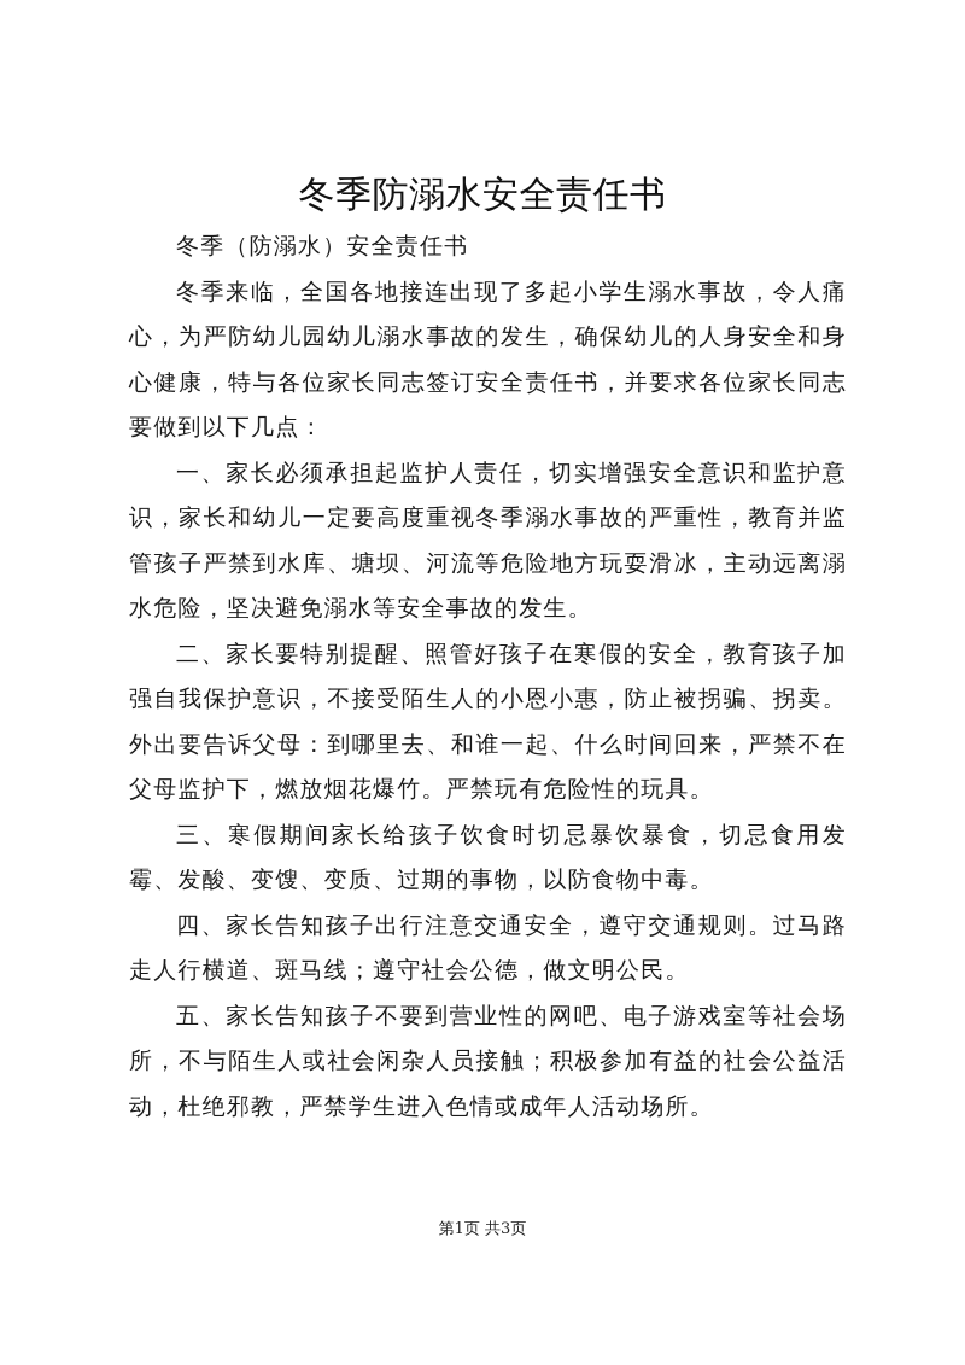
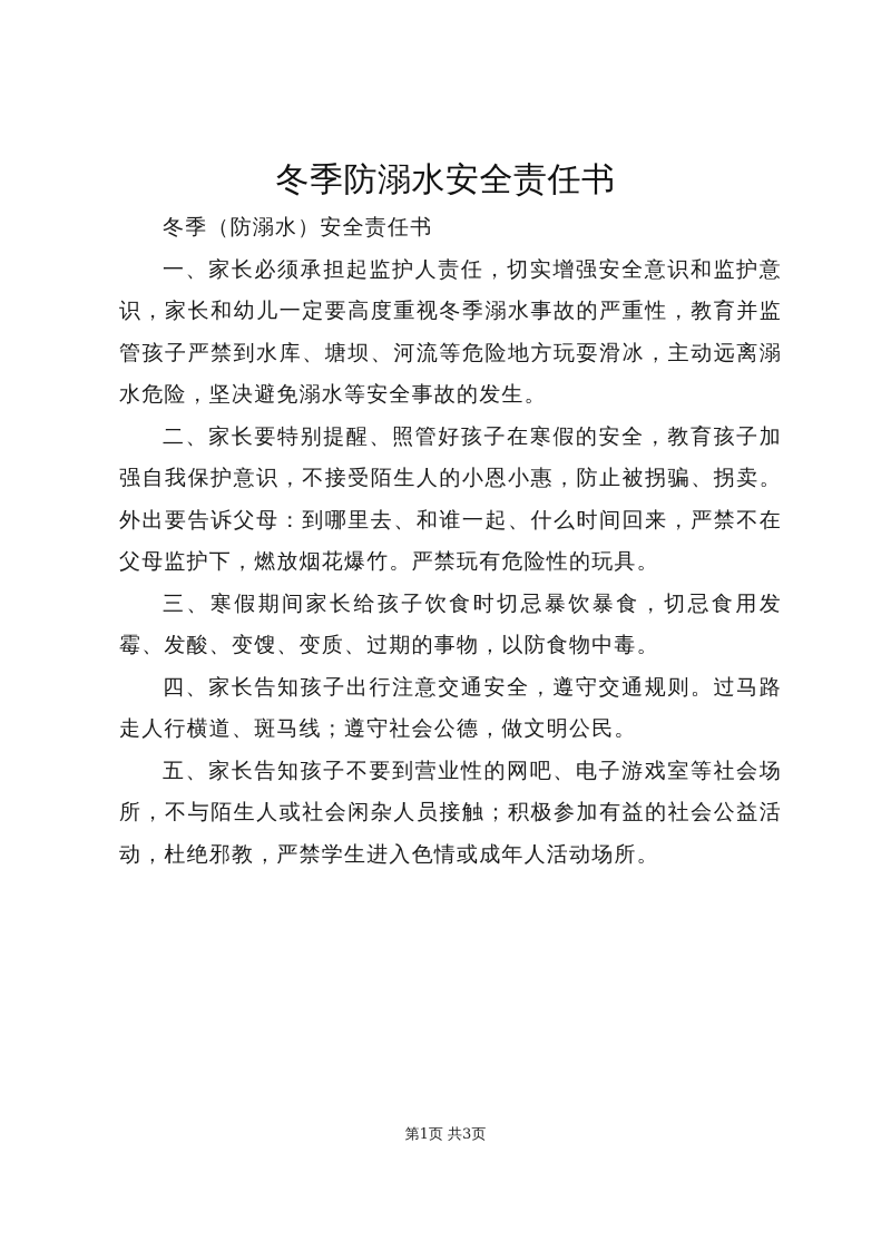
  冬季防溺水安全责任书
  冬季（防溺水）安全责任书
- 冬季来临，全国各地接连出现了多起小学生溺水事故，令人痛心，为严防幼儿园幼儿溺水事故的发生，确保幼儿的人身安全和身心健康，特与各位家长同志签订安全责任书，并要求各位家长同志要做到以下几点：
  一、家长必须承担起监护人责任，切实增强安全意识和监护意识，家长和幼儿一定要高度重视冬季溺水事故的严重性，教育并监管孩子严禁到水库、塘坝、河流等危险地方玩耍滑冰，主动远离溺水危险，坚决避免溺水等安全事故的发生。
  二、家长要特别提醒、照管好孩子在寒假的安全，教育孩子加强自我保护意识，不接受陌生人的小恩小惠，防止被拐骗、拐卖。外出要告诉父母：到哪里去、和谁一起、什么时间回来，严禁不在父母监护下，燃放烟花爆竹。严禁玩有危险性的玩具。
  三、寒假期间家长给孩子饮食时切忌暴饮暴食，切忌食用发霉、发酸、变馊、变质、过期的事物，以防食物中毒。
  四、家长告知孩子出行注意交通安全，遵守交通规则。过马路走人行横道、斑马线；遵守社会公德，做文明公民。
  五、家长告知孩子不要到营业性的网吧、电子游戏室等社会场所，不与陌生人或社会闲杂人员接触；积极参加有益的社会公益活动，杜绝邪教，严禁学生进入色情或成年人活动场所。
  第1页 共3页
